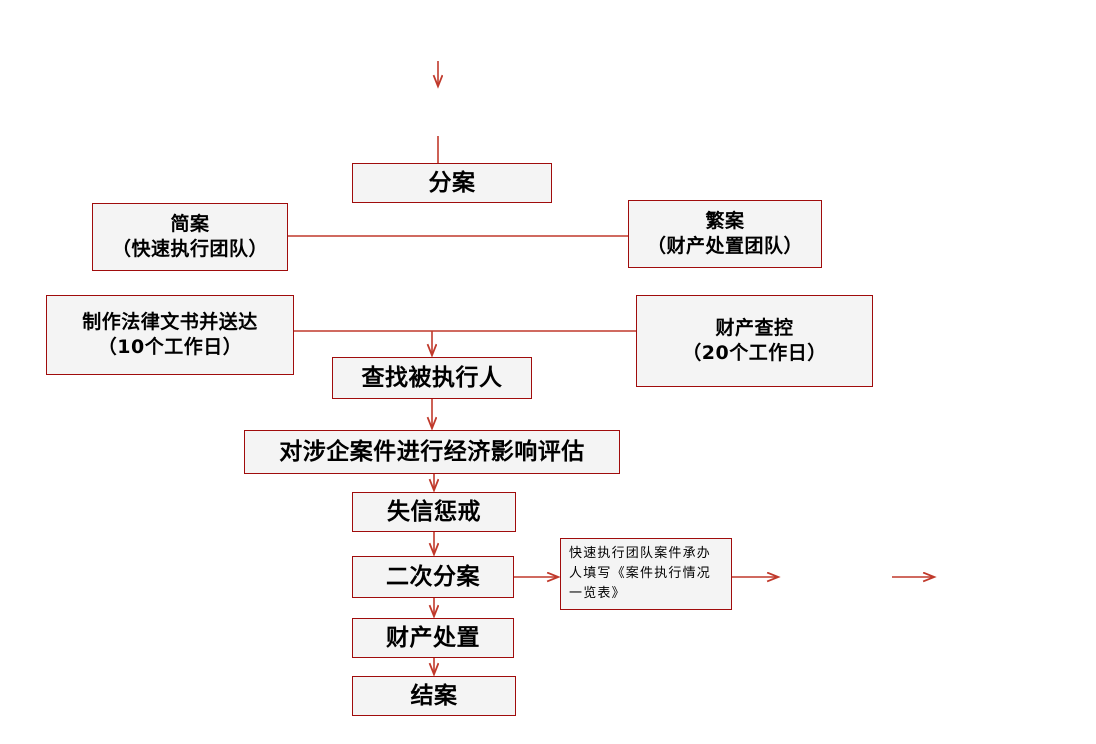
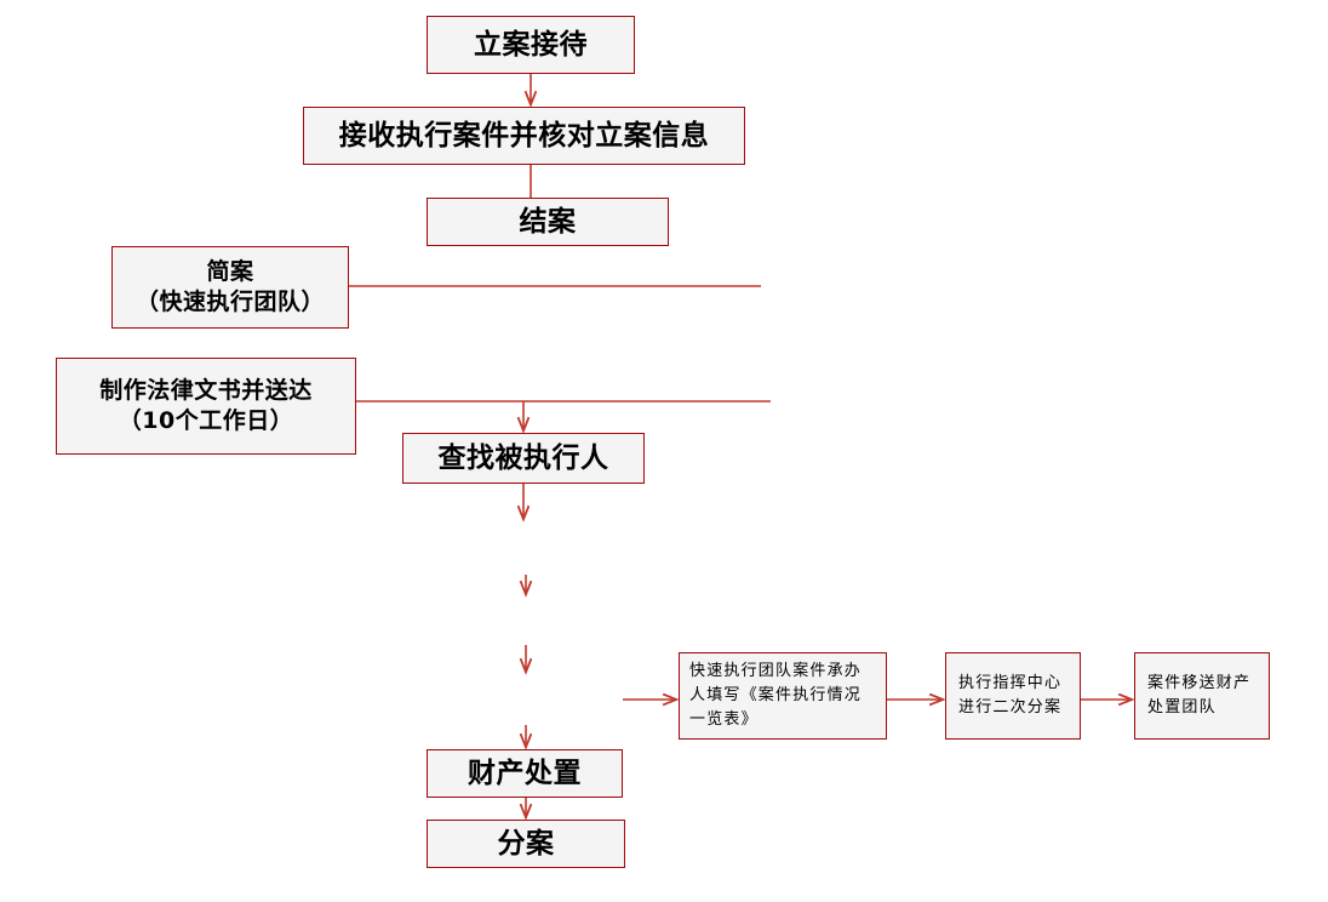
+ 立案接待
+ 接收执行案件并核对立案信息
- 分案
+ 结案
  简案
  （快速执行团队）
- 繁案
- （财产处置团队）
  制作法律文书并送达
  （10个工作日）
- 财产查控
- （20个工作日）
  查找被执行人
- 对涉企案件进行经济影响评估
- 失信惩戒
- 二次分案
  财产处置
- 结案
+ 分案
  快速执行团队案件承办人填写《案件执行情况一览表》
+ 执行指挥中心进行二次分案
+ 案件移送财产处置团队
